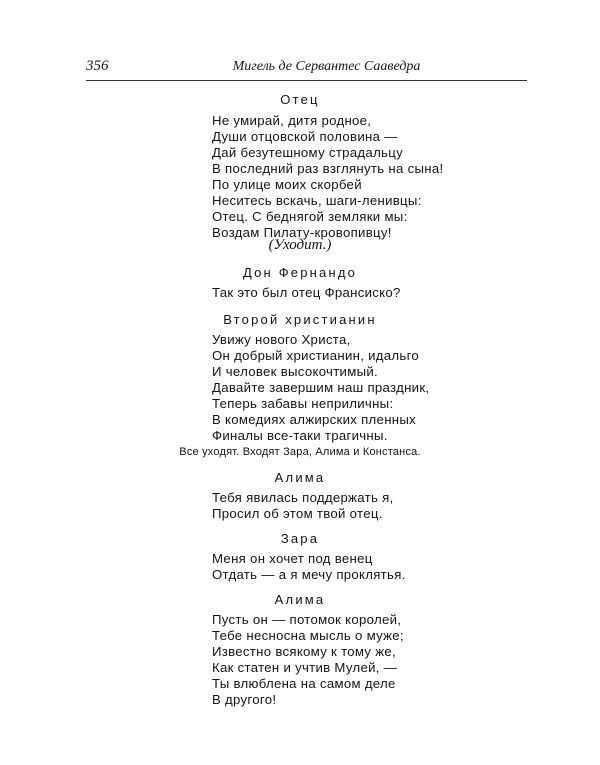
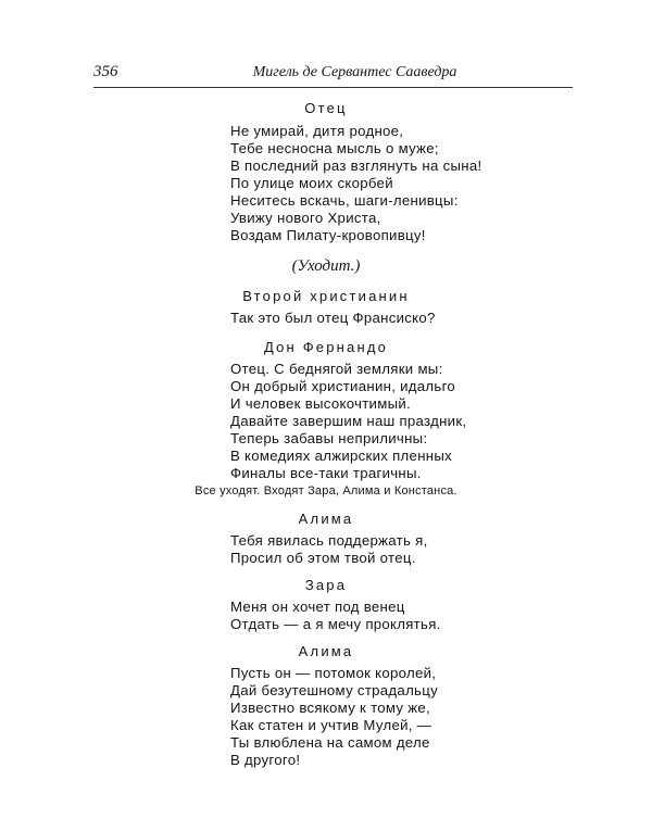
  356
  Мигель де Сервантес Сааведра
  Отец
  Не умирай, дитя родное,
- Души отцовской половина —
- Дай безутешному страдальцу
+ Тебе несносна мысль о муже;
  В последний раз взглянуть на сына!
  По улице моих скорбей
  Неситесь вскачь, шаги-ленивцы:
- Отец. С беднягой земляки мы:
+ Увижу нового Христа,
  Воздам Пилату-кровопивцу!
  (Уходит.)
- Дон Фернандо
+ Второй христианин
  Так это был отец Франсиско?
- Второй христианин
+ Дон Фернандо
- Увижу нового Христа,
+ Отец. С беднягой земляки мы:
  Он добрый христианин, идальго
  И человек высокочтимый.
  Давайте завершим наш праздник,
  Теперь забавы неприличны:
  В комедиях алжирских пленных
  Финалы все-таки трагичны.
  Все уходят. Входят Зара, Алима и Констанса.
  Алима
  Тебя явилась поддержать я,
  Просил об этом твой отец.
  Зара
  Меня он хочет под венец
  Отдать — а я мечу проклятья.
  Алима
  Пусть он — потомок королей,
- Тебе несносна мысль о муже;
+ Дай безутешному страдальцу
  Известно всякому к тому же,
  Как статен и учтив Мулей, —
  Ты влюблена на самом деле
  В другого!
